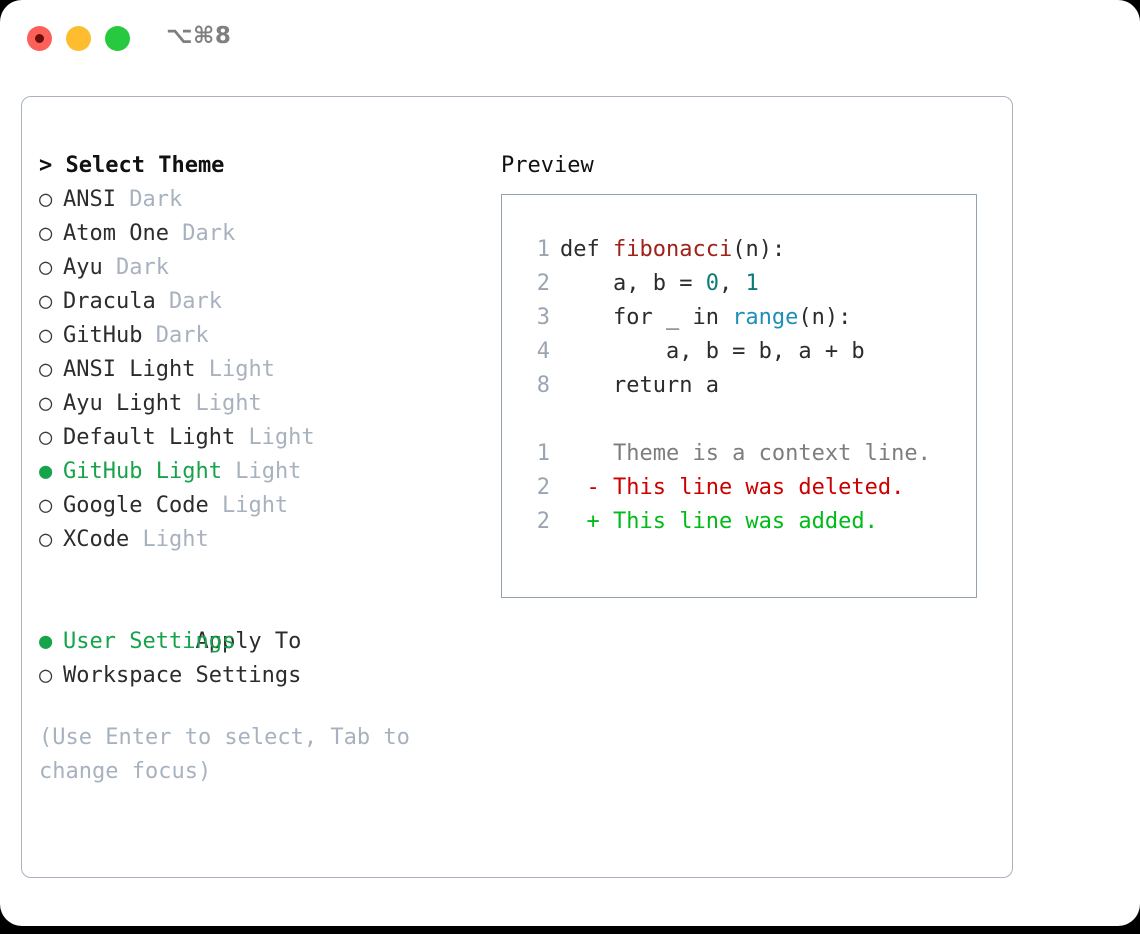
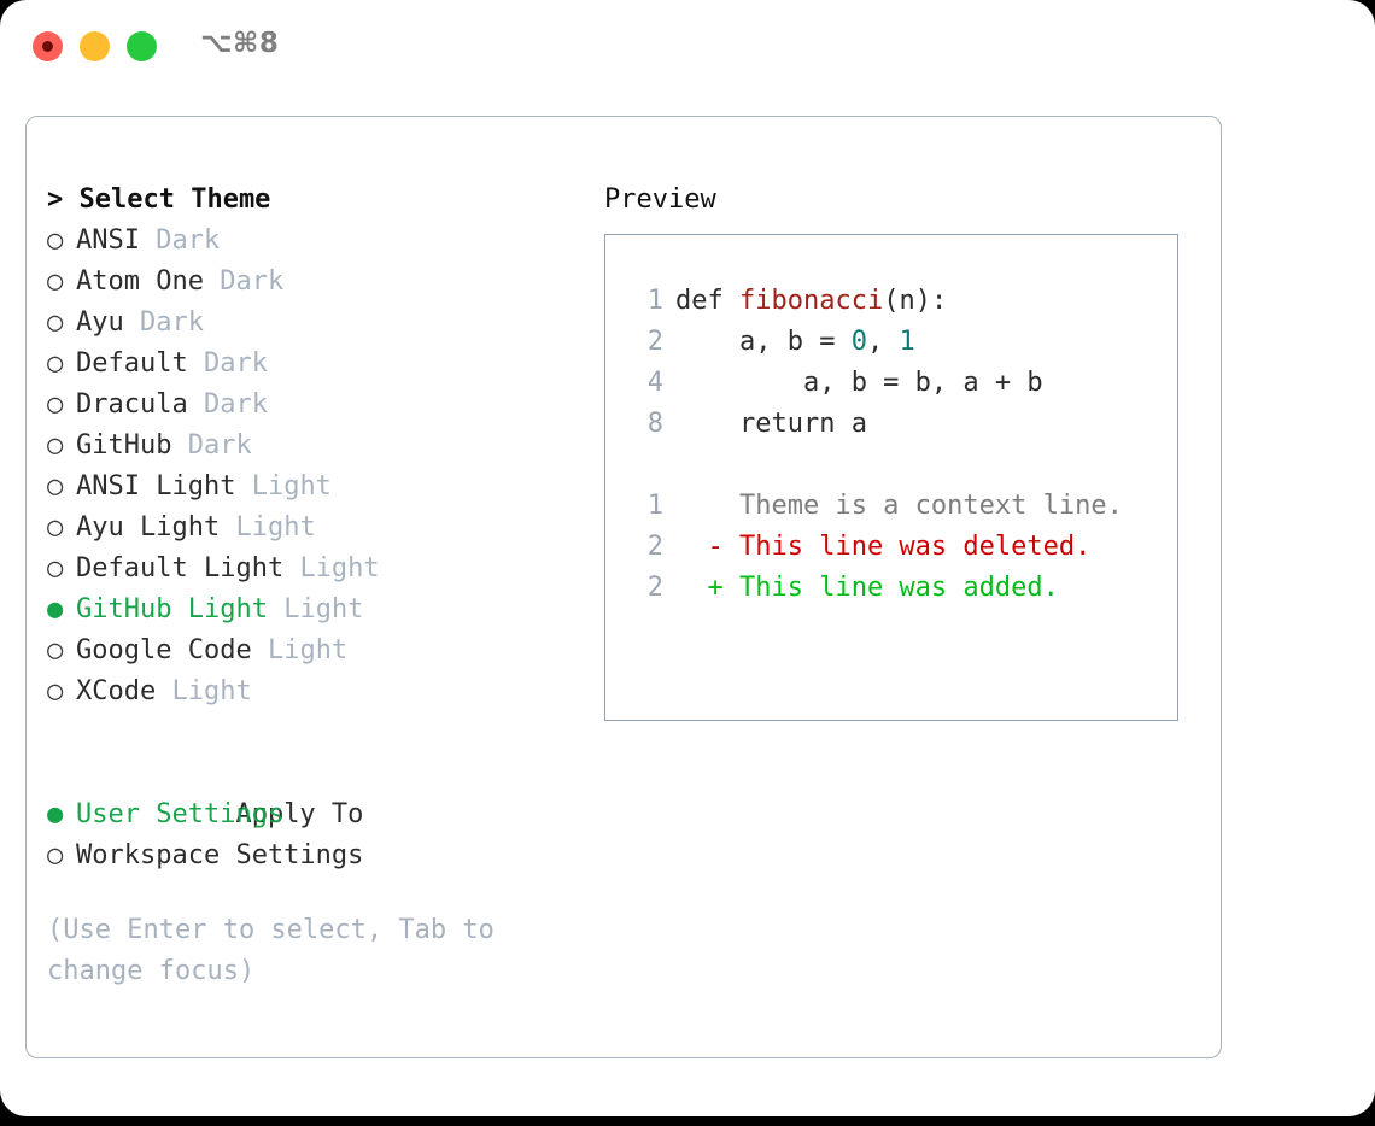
  ⌥⌘8
  > Select Theme
  ○ ANSI Dark
  ○ Atom One Dark
  ○ Ayu Dark
+ ○ Default Dark
  ○ Dracula Dark
  ○ GitHub Dark
  ○ ANSI Light Light
  ○ Ayu Light Light
  ○ Default Light Light
  ● GitHub Light Light
  ○ Google Code Light
  ○ XCode Light
  Apply To
  ● User Settings
  ○ Workspace Settings
  (Use Enter to select, Tab to change focus)
  Preview
  1 def fibonacci(n):
  2 a, b = 0, 1
- 3 for _ in range(n):
  4 a, b = b, a + b
  8 return a
  1 Theme is a context line.
  2 - This line was deleted.
  2 + This line was added.
